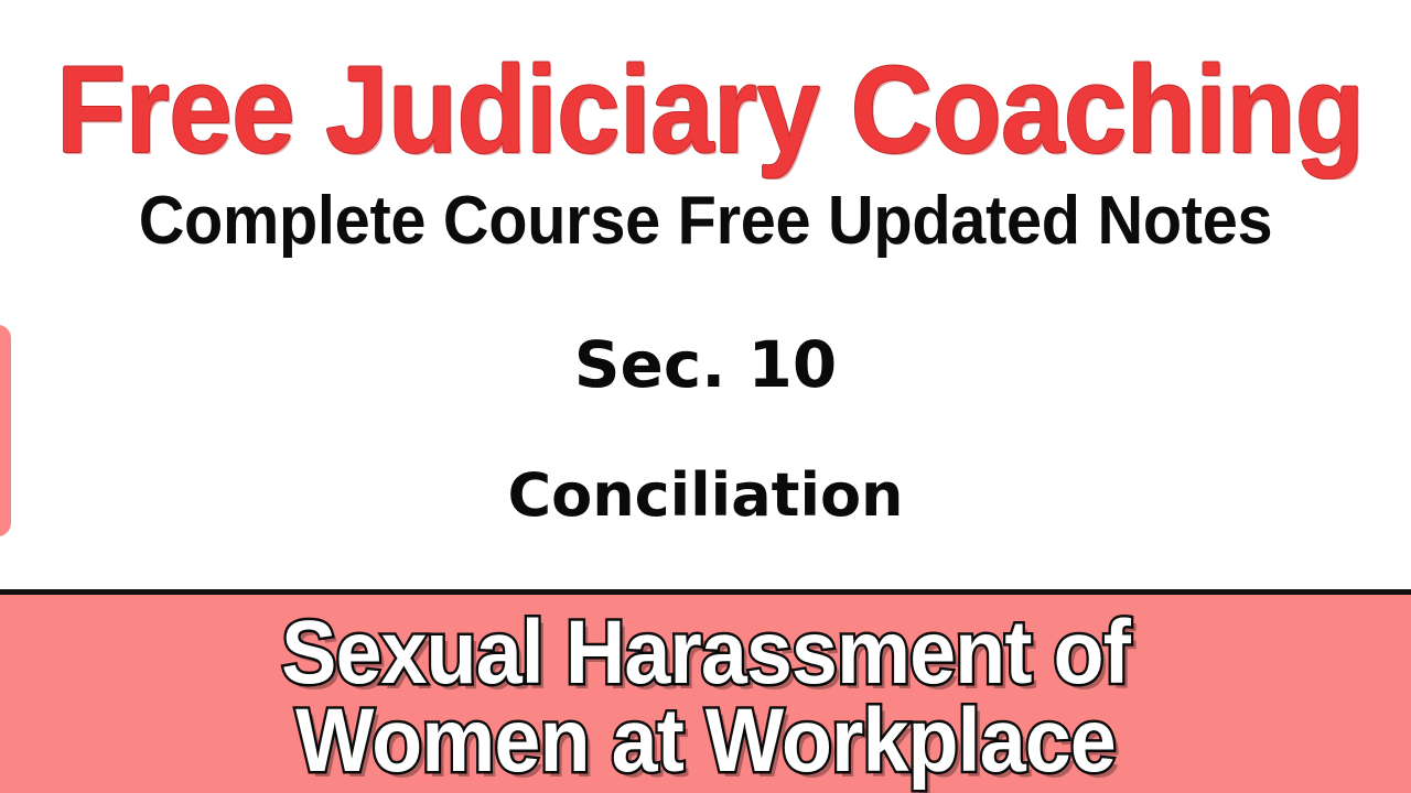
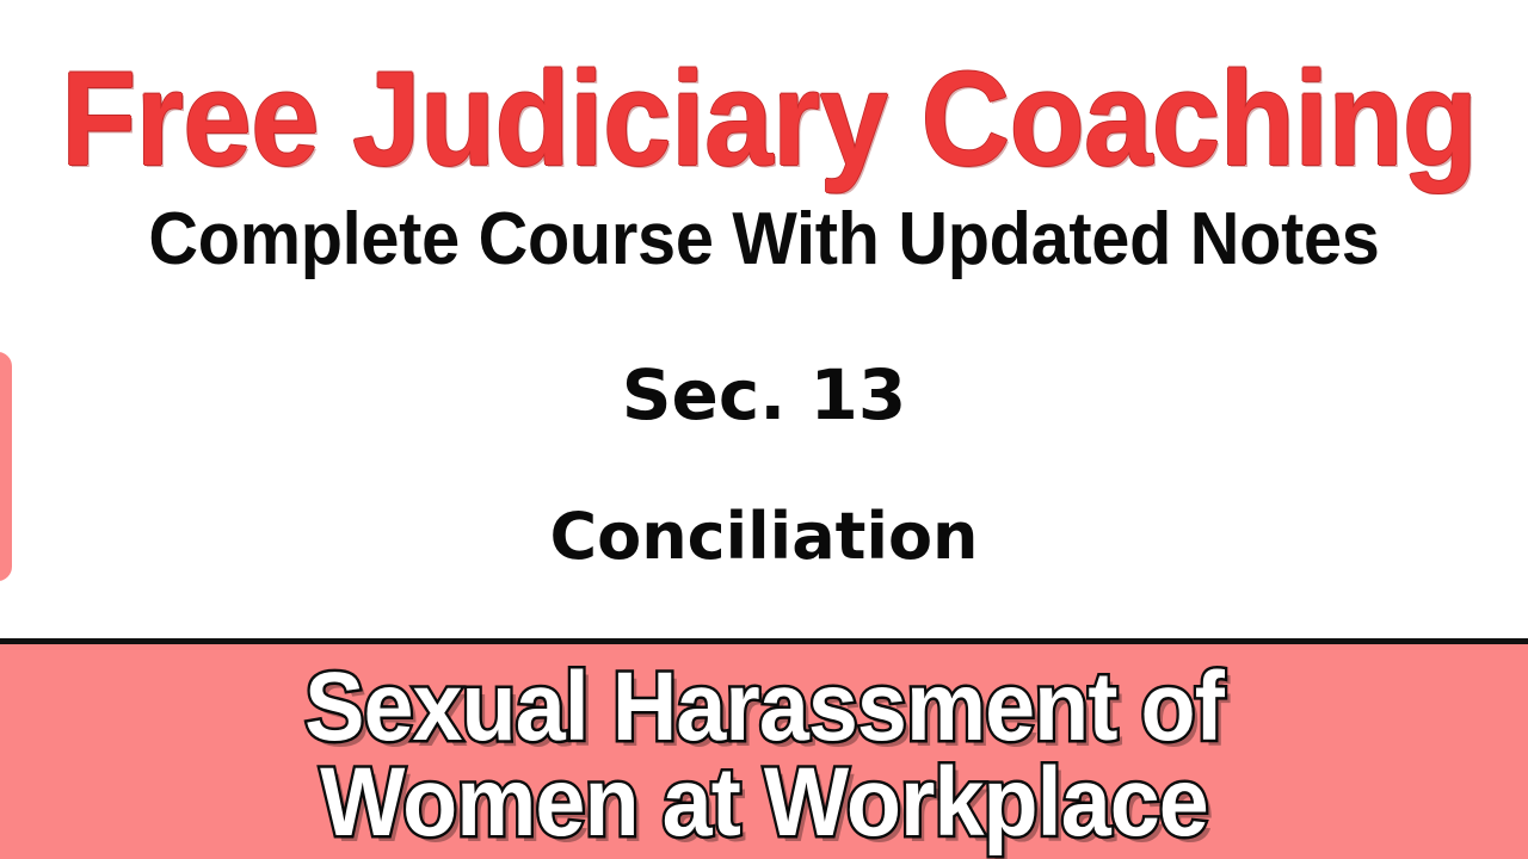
  Free Judiciary Coaching
- Complete Course Free Updated Notes
+ Complete Course With Updated Notes
- Sec. 10
+ Sec. 13
  Conciliation
  Sexual Harassment of
  Women at Workplace
